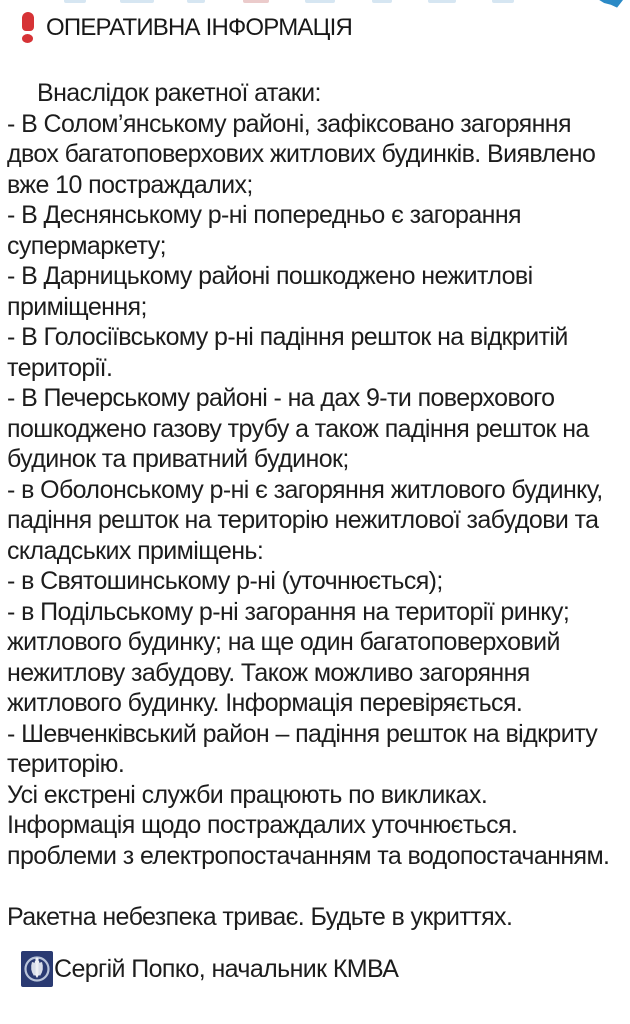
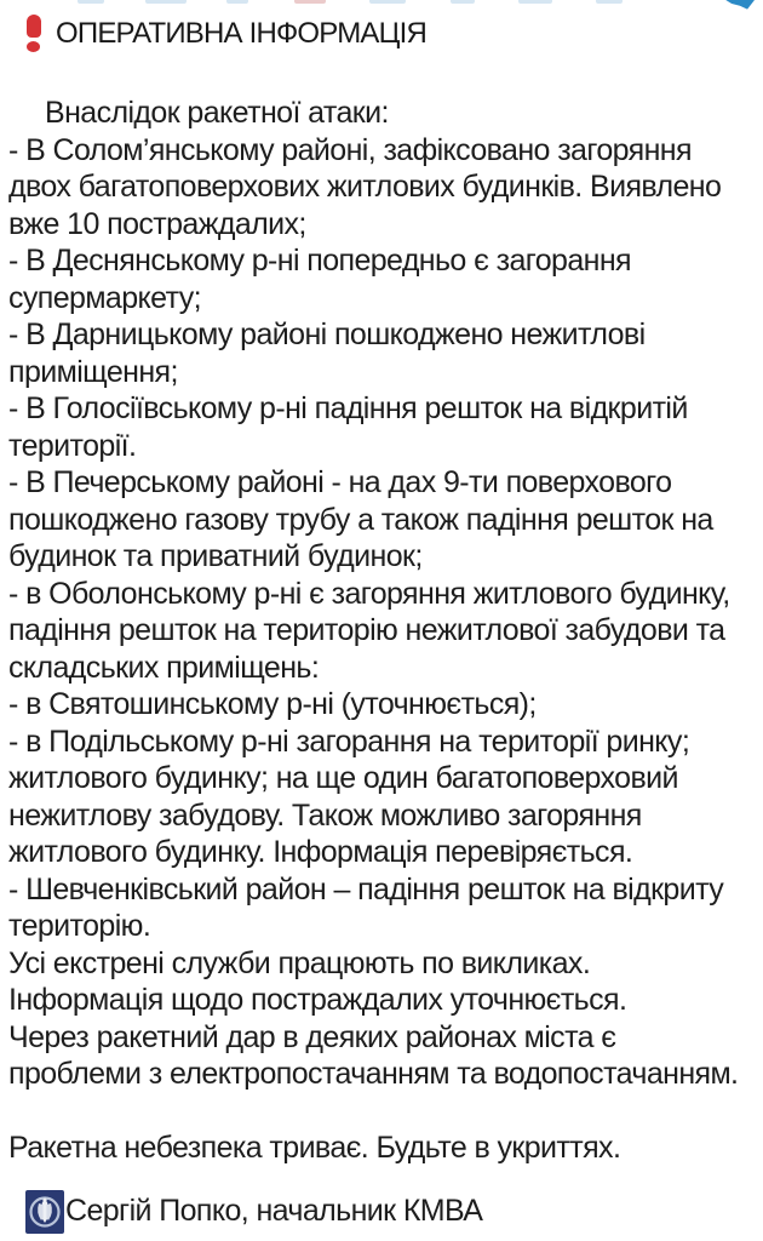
  ОПЕРАТИВНА ІНФОРМАЦІЯ
  Внаслідок ракетної атаки:
  - В Солом’янському районі, зафіксовано загоряння
  двох багатоповерхових житлових будинків. Виявлено
  вже 10 постраждалих;
  - В Деснянському р-ні попередньо є загорання
  супермаркету;
  - В Дарницькому районі пошкоджено нежитлові
  приміщення;
  - В Голосіївському р-ні падіння решток на відкритій
  території.
  - В Печерському районі - на дах 9-ти поверхового
  пошкоджено газову трубу а також падіння решток на
  будинок та приватний будинок;
  - в Оболонському р-ні є загоряння житлового будинку,
  падіння решток на територію нежитлової забудови та
  складських приміщень:
  - в Святошинському р-ні (уточнюється);
  - в Подільському р-ні загорання на території ринку;
  житлового будинку; на ще один багатоповерховий
  нежитлову забудову. Також можливо загоряння
  житлового будинку. Інформація перевіряється.
  - Шевченківський район – падіння решток на відкриту
  територію.
  Усі екстрені служби працюють по викликах.
  Інформація щодо постраждалих уточнюється.
+ Через ракетний дар в деяких районах міста є
  проблеми з електропостачанням та водопостачанням.
  Ракетна небезпека триває. Будьте в укриттях.
  Сергій Попко, начальник КМВА
